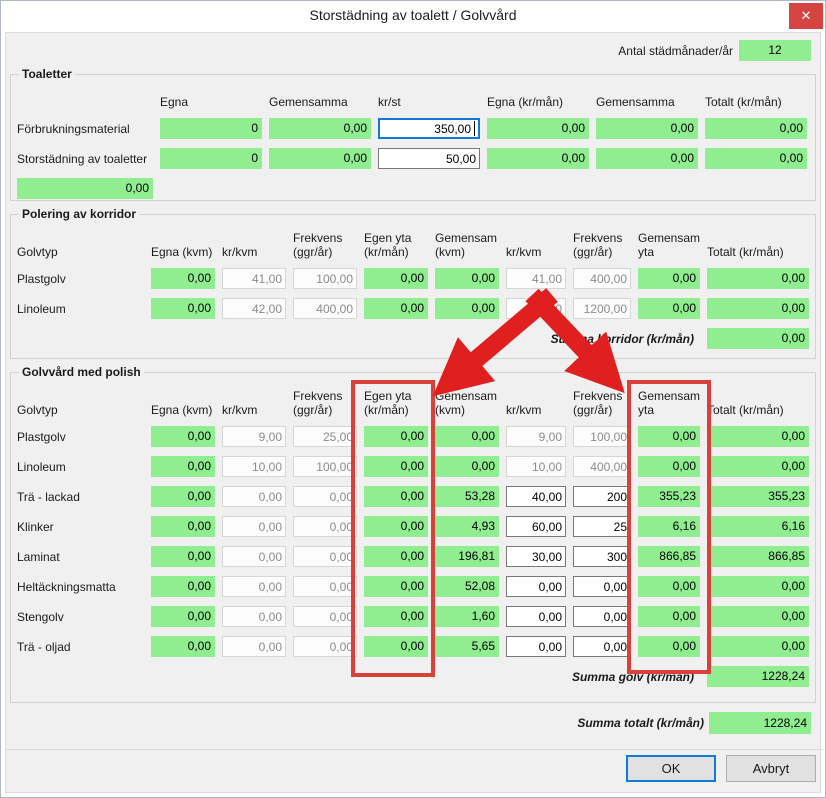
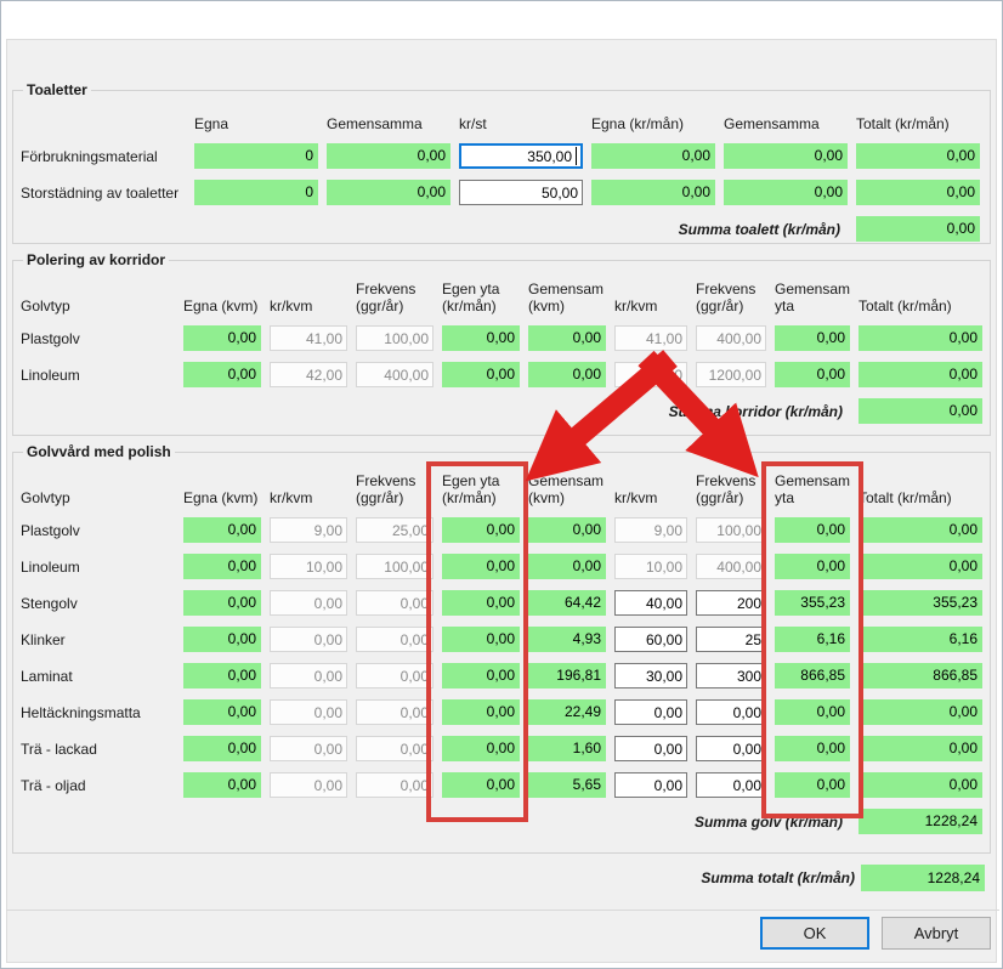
- Storstädning av toalett / Golvvård
- ✕
- Antal städmånader/år
- 12
  Toaletter
  Egna
  Gemensamma
  kr/st
  Egna (kr/mån)
  Gemensamma
  Totalt (kr/mån)
  Förbrukningsmaterial
  0
  0,00
  350,00
  0,00
  0,00
  0,00
  Storstädning av toaletter
  0
  0,00
  50,00
  0,00
  0,00
  0,00
+ Summa toalett (kr/mån)
  0,00
  Polering av korridor
  Golvtyp
  Egna (kvm)
  kr/kvm
  Frekvens (ggr/år)
  Egen yta (kr/mån)
  Gemensam (kvm)
  kr/kvm
  Frekvens (ggr/år)
  Gemensam yta
  Totalt (kr/mån)
  Plastgolv
  0,00
  41,00
  100,00
  0,00
  0,00
  41,00
  400,00
  0,00
  0,00
  Linoleum
  0,00
  42,00
  400,00
  0,00
  0,00
  1200,00
  0,00
  0,00
  Sa korridor (kr/mån)
  0,00
  Golvvård med polish
  Golvtyp
  Egna (kvm)
  kr/kvm
  Frekvens (ggr/år)
  Egen yta (kr/mån)
  Gemensam (kvm)
  kr/kvm
  Frekvens (ggr/år)
  Gemensam yta
  Totalt (kr/mån)
  Plastgolv
  0,00
  9,00
  25,00
  0,00
  0,00
  9,00
  100,00
  0,00
  0,00
  Linoleum
  0,00
  10,00
  100,00
  0,00
  0,00
  10,00
  400,00
  0,00
  0,00
- Trä - lackad
+ Stengolv
  0,00
  0,00
  0,00
  0,00
- 53,28
+ 64,42
  40,00
  200
  355,23
  355,23
  Klinker
  0,00
  0,00
  0,00
  0,00
  4,93
  60,00
  25
  6,16
  6,16
  Laminat
  0,00
  0,00
  0,00
  0,00
  196,81
  30,00
  300
  866,85
  866,85
  Heltäckningsmatta
  0,00
  0,00
  0,00
  0,00
- 52,08
+ 22,49
  0,00
  0,00
  0,00
  0,00
- Stengolv
+ Trä - lackad
  0,00
  0,00
  0,00
  0,00
  1,60
  0,00
  0,00
  0,00
  0,00
  Trä - oljad
  0,00
  0,00
  0,00
  0,00
  5,65
  0,00
  0,00
  0,00
  0,00
  Summa golv (kr/man)
  1228,24
  Summa totalt (kr/mån)
  1228,24
  OK
  Avbryt
